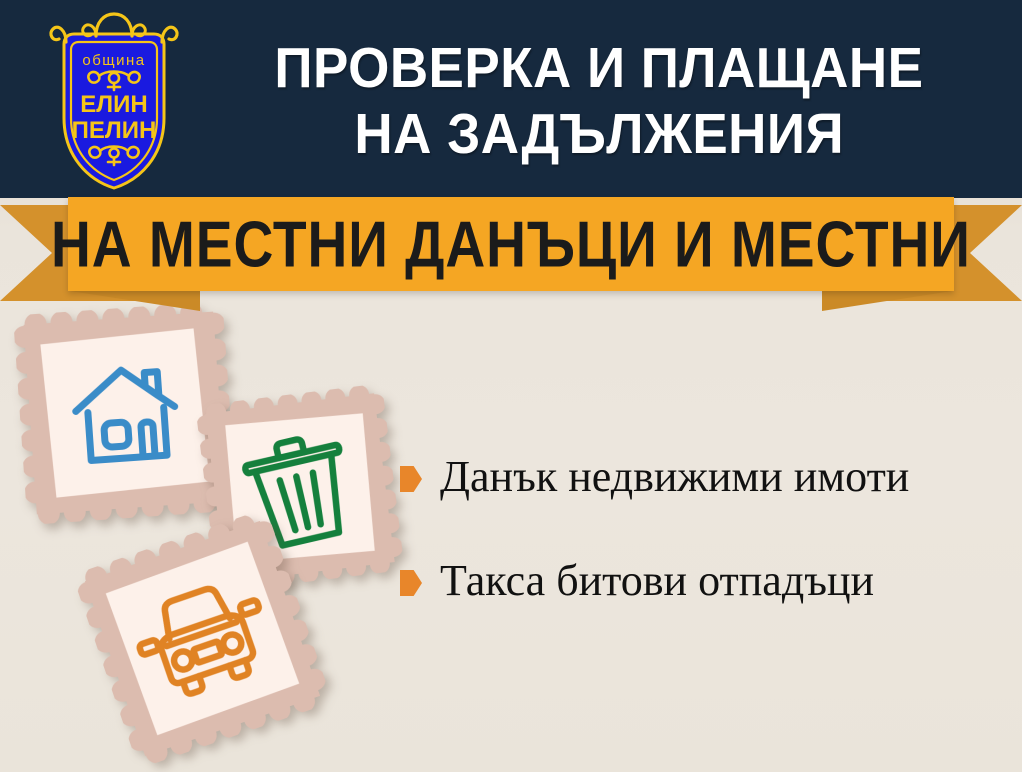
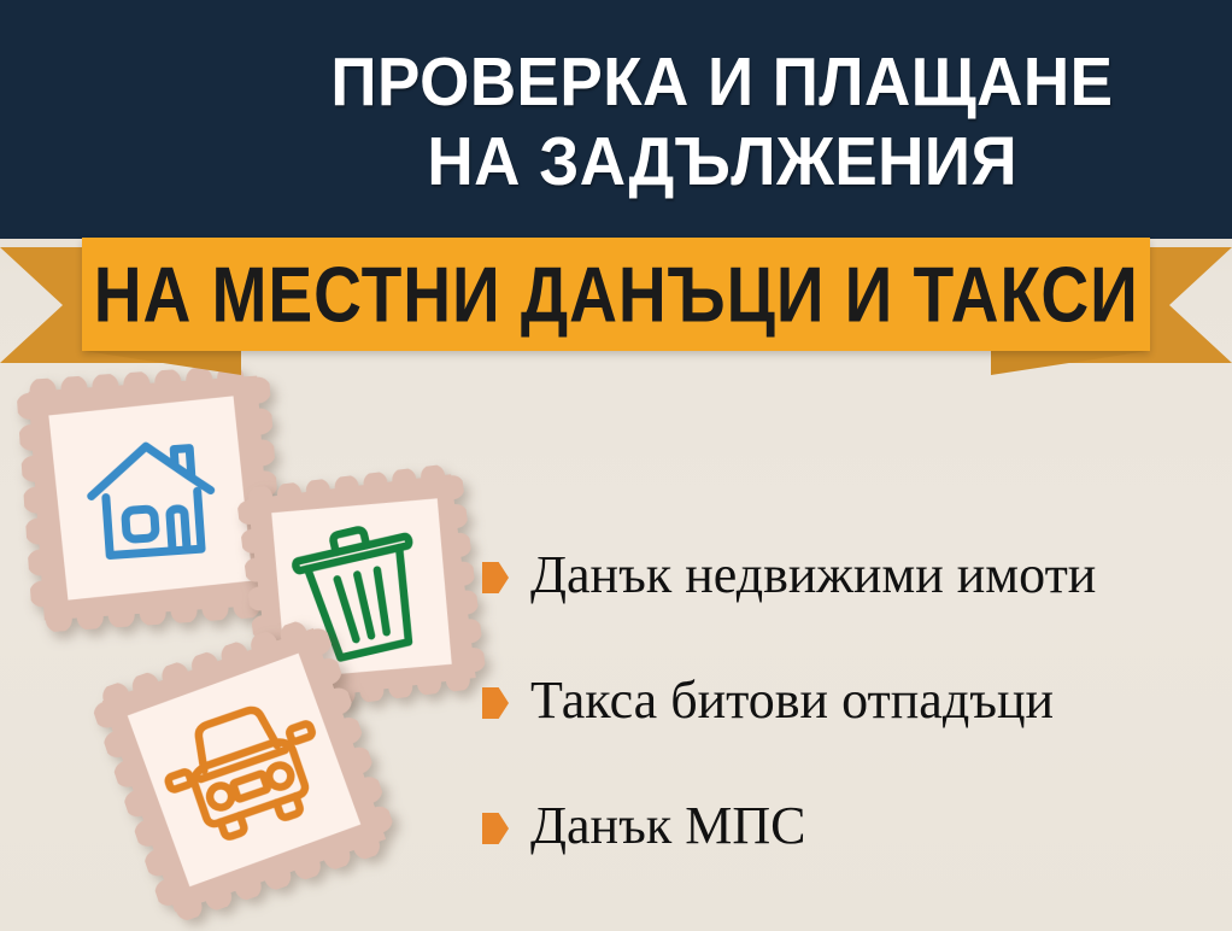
- община
- ЕЛИН
- ПЕЛИН
  ПРОВЕРКА И ПЛАЩАНЕ
  НА ЗАДЪЛЖЕНИЯ
- НА МЕСТНИ ДАНЪЦИ И МЕСТНИ
+ НА МЕСТНИ ДАНЪЦИ И ТАКСИ
  Данък недвижими имоти
  Такса битови отпадъци
+ Данък МПС
